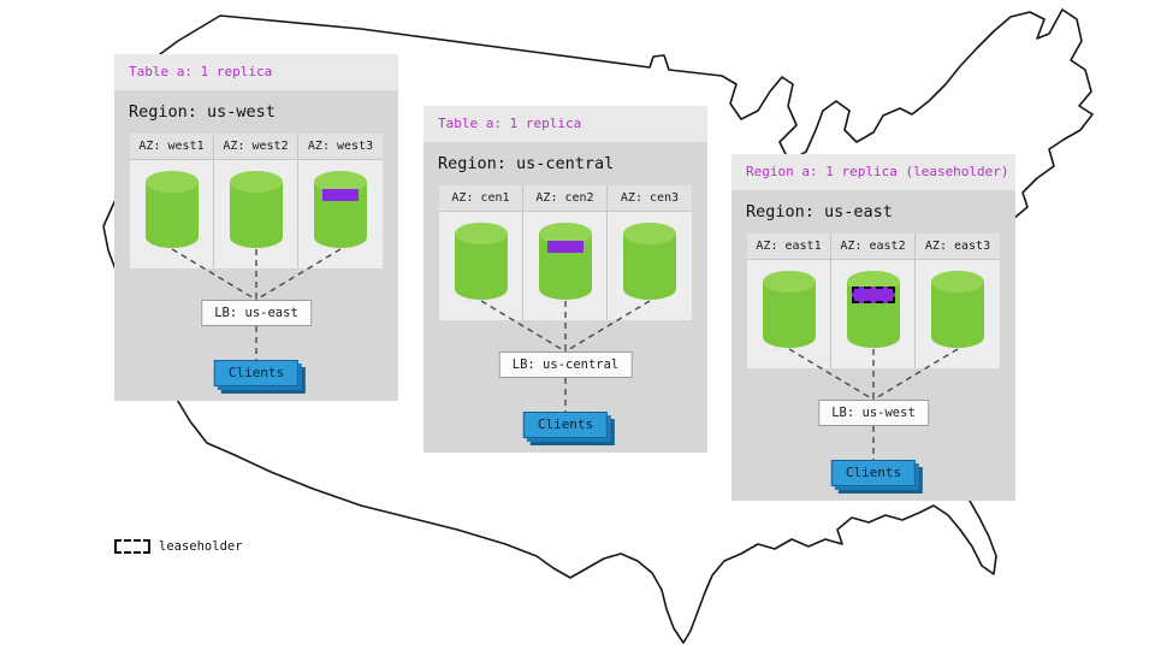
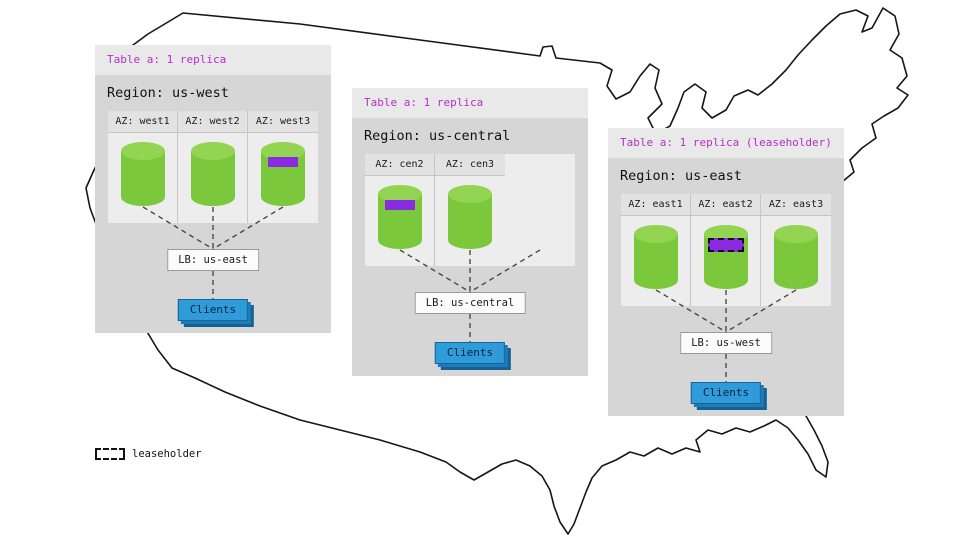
  Table a: 1 replica
  Region: us-west
  AZ: west1
  AZ: west2
  AZ: west3
  LB: us-east
  Clients
  Table a: 1 replica
  Region: us-central
- AZ: cen1
  AZ: cen2
  AZ: cen3
  LB: us-central
  Clients
- Region a: 1 replica (leaseholder)
+ Table a: 1 replica (leaseholder)
  Region: us-east
  AZ: east1
  AZ: east2
  AZ: east3
  LB: us-west
  Clients
  leaseholder
